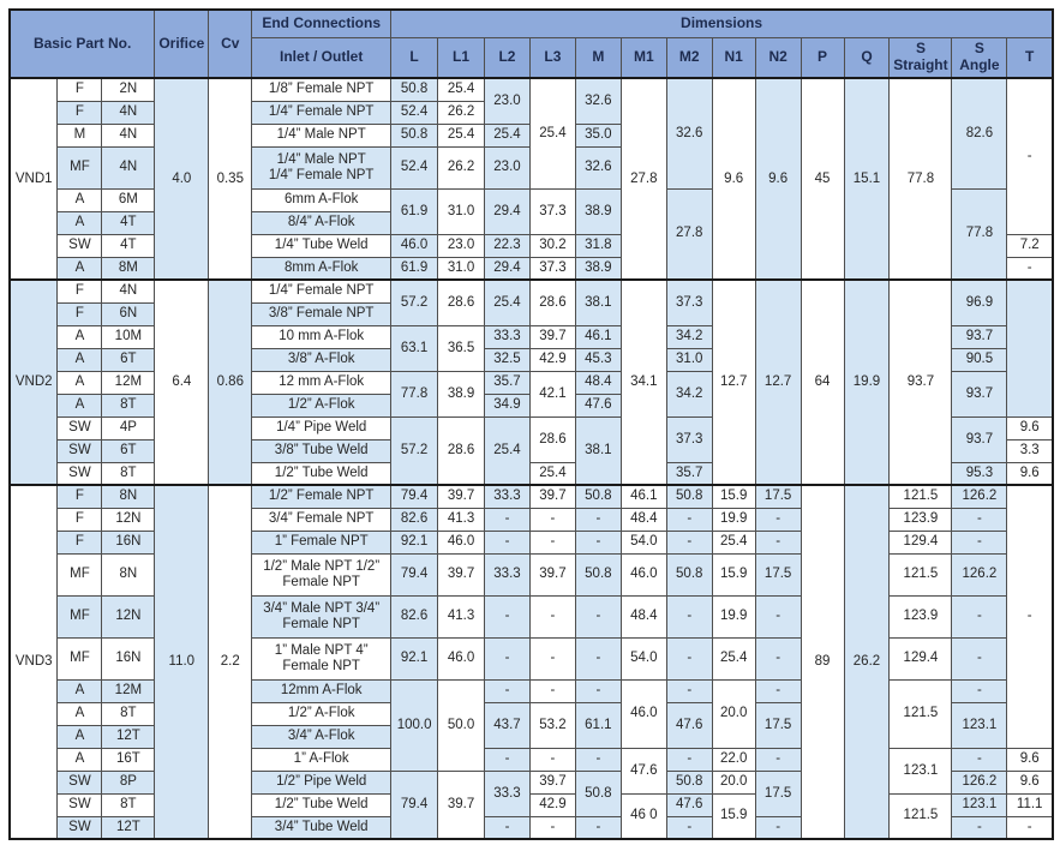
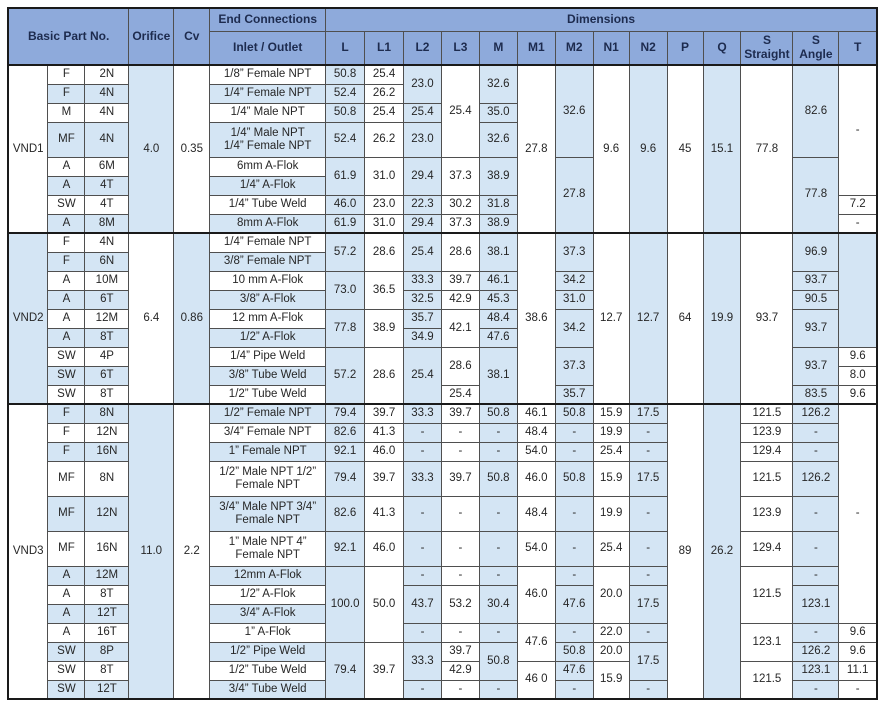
  Basic Part No.	Orifice	Cv	End Connections	Dimensions
  Inlet / Outlet	L	L1	L2	L3	M	M1	M2	N1	N2	P	Q	S Straight	S Angle	T
  VND1	F	2N	4.0	0.35	1/8” Female NPT	50.8	25.4	23.0	25.4	32.6	27.8	32.6	9.6	9.6	45	15.1	77.8	82.6	-
  F	4N	1/4” Female NPT	52.4	26.2
  M	4N	1/4” Male NPT	50.8	25.4	25.4	35.0
  MF	4N	1/4” Male NPT 1/4” Female NPT	52.4	26.2	23.0	32.6
  A	6M	6mm A-Flok	61.9	31.0	29.4	37.3	38.9	27.8	77.8
- A	4T	8/4” A-Flok
+ A	4T	1/4” A-Flok
  SW	4T	1/4” Tube Weld	46.0	23.0	22.3	30.2	31.8	7.2
  A	8M	8mm A-Flok	61.9	31.0	29.4	37.3	38.9	-
- VND2	F	4N	6.4	0.86	1/4” Female NPT	57.2	28.6	25.4	28.6	38.1	34.1	37.3	12.7	12.7	64	19.9	93.7	96.9
+ VND2	F	4N	6.4	0.86	1/4” Female NPT	57.2	28.6	25.4	28.6	38.1	38.6	37.3	12.7	12.7	64	19.9	93.7	96.9
  F	6N	3/8” Female NPT
- A	10M	10 mm A-Flok	63.1	36.5	33.3	39.7	46.1	34.2	93.7
+ A	10M	10 mm A-Flok	73.0	36.5	33.3	39.7	46.1	34.2	93.7
  A	6T	3/8” A-Flok	32.5	42.9	45.3	31.0	90.5
  A	12M	12 mm A-Flok	77.8	38.9	35.7	42.1	48.4	34.2	93.7
  A	8T	1/2” A-Flok	34.9	47.6
  SW	4P	1/4” Pipe Weld	57.2	28.6	25.4	28.6	38.1	37.3	93.7	9.6
- SW	6T	3/8” Tube Weld	3.3
+ SW	6T	3/8” Tube Weld	8.0
- SW	8T	1/2” Tube Weld	25.4	35.7	95.3	9.6
+ SW	8T	1/2” Tube Weld	25.4	35.7	83.5	9.6
  VND3	F	8N	11.0	2.2	1/2” Female NPT	79.4	39.7	33.3	39.7	50.8	46.1	50.8	15.9	17.5	89	26.2	121.5	126.2	-
  F	12N	3/4” Female NPT	82.6	41.3	-	-	-	48.4	-	19.9	-	123.9	-
  F	16N	1” Female NPT	92.1	46.0	-	-	-	54.0	-	25.4	-	129.4	-
  MF	8N	1/2” Male NPT 1/2” Female NPT	79.4	39.7	33.3	39.7	50.8	46.0	50.8	15.9	17.5	121.5	126.2
  MF	12N	3/4” Male NPT 3/4” Female NPT	82.6	41.3	-	-	-	48.4	-	19.9	-	123.9	-
  MF	16N	1” Male NPT 4” Female NPT	92.1	46.0	-	-	-	54.0	-	25.4	-	129.4	-
  A	12M	12mm A-Flok	100.0	50.0	-	-	-	46.0	-	20.0	-	121.5	-
- A	8T	1/2” A-Flok	43.7	53.2	61.1	47.6	17.5	123.1
+ A	8T	1/2” A-Flok	43.7	53.2	30.4	47.6	17.5	123.1
  A	12T	3/4” A-Flok
  A	16T	1” A-Flok	-	-	-	47.6	-	22.0	-	123.1	-	9.6
  SW	8P	1/2” Pipe Weld	79.4	39.7	33.3	39.7	50.8	50.8	20.0	17.5	126.2	9.6
  SW	8T	1/2” Tube Weld	42.9	46 0	47.6	15.9	121.5	123.1	11.1
  SW	12T	3/4” Tube Weld	-	-	-	-	-	-	-
